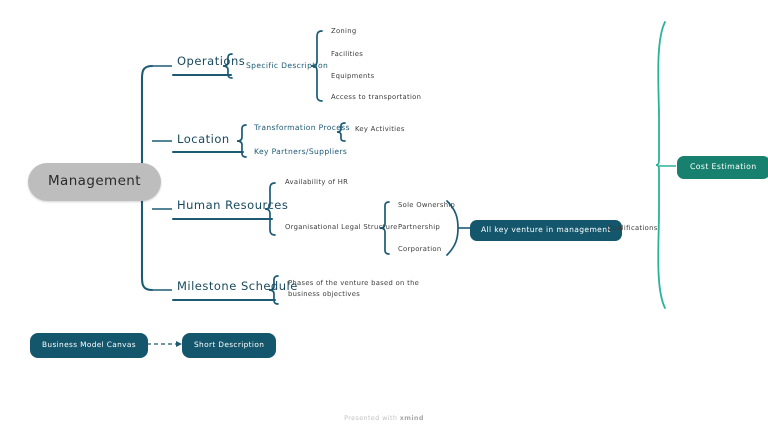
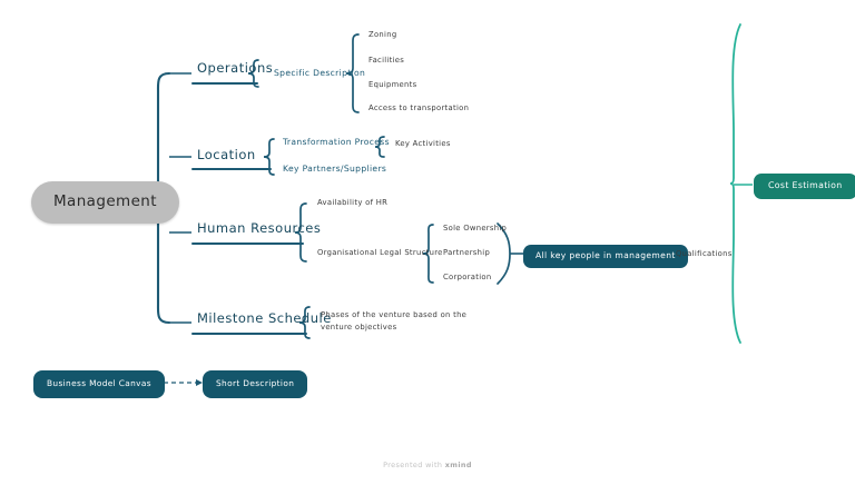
  Management
  Operations
  Specific Description
  Zoning
  Facilities
  Equipments
  Access to transportation
  Location
  Transformation Process
  Key Activities
  Key Partners/Suppliers
  Human Resources
  Availability of HR
  Organisational Legal Structure
  Sole Ownership
  Partnership
  Corporation
  Milestone Schedule
- Phases of the venture based on the business objectives
+ Phases of the venture based on the venture objectives
- All key venture in management
+ All key people in management
  Qualifications
  Cost Estimation
  Business Model Canvas
  Short Description
  Presented with xmind
